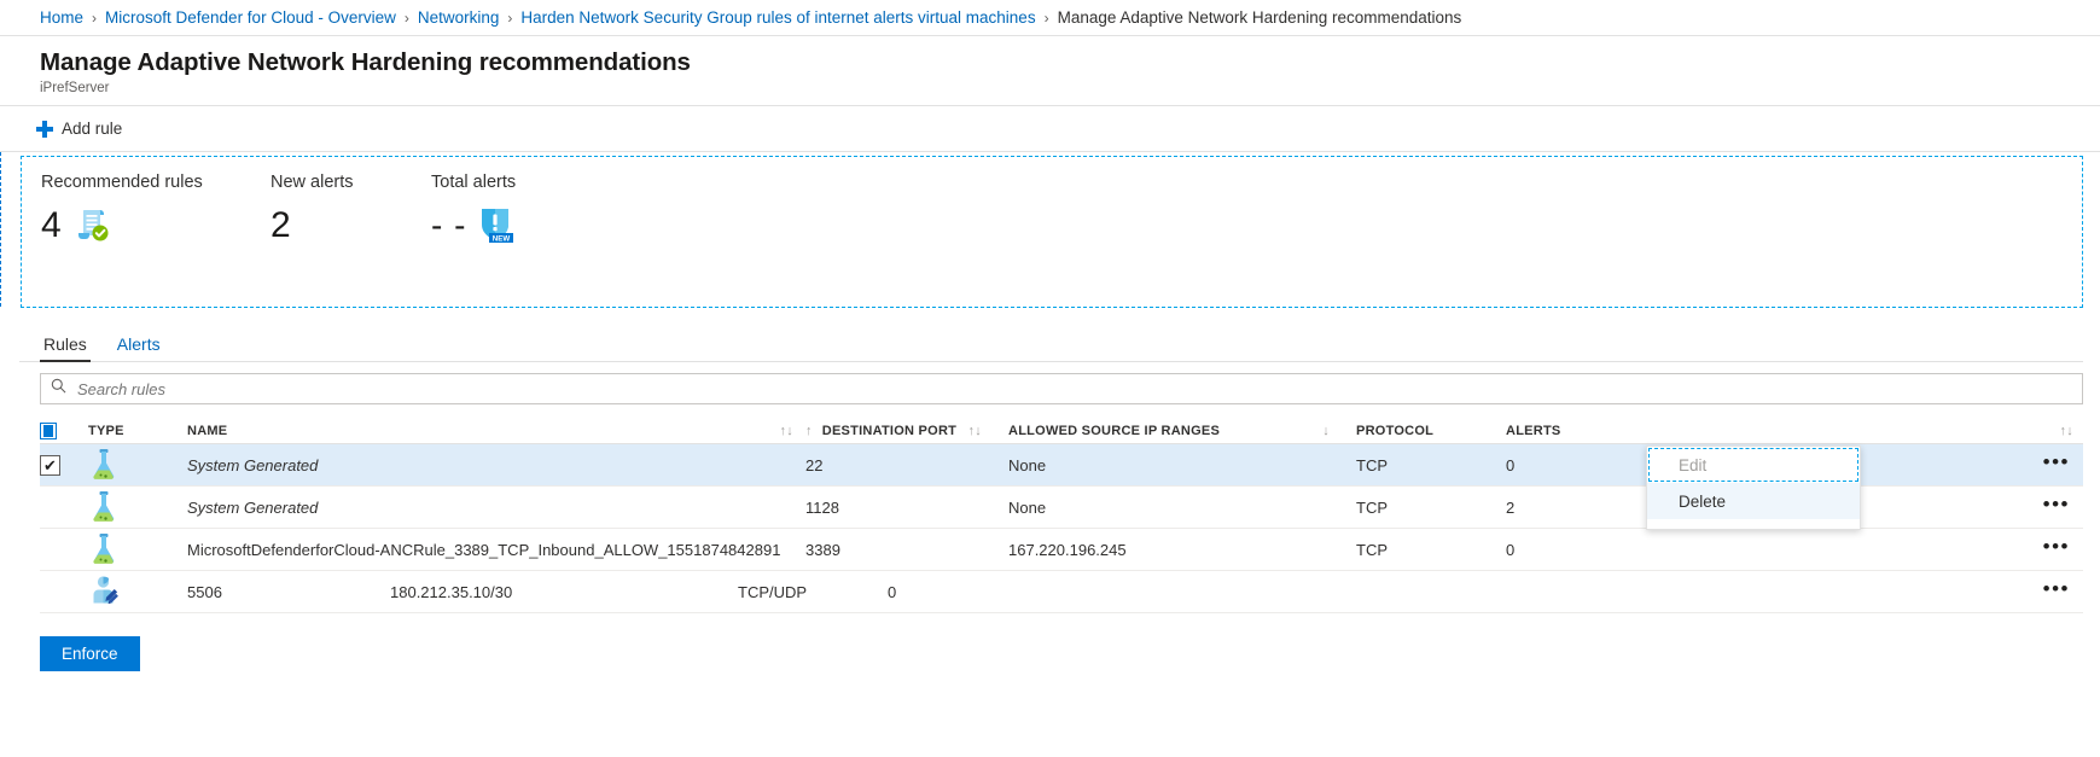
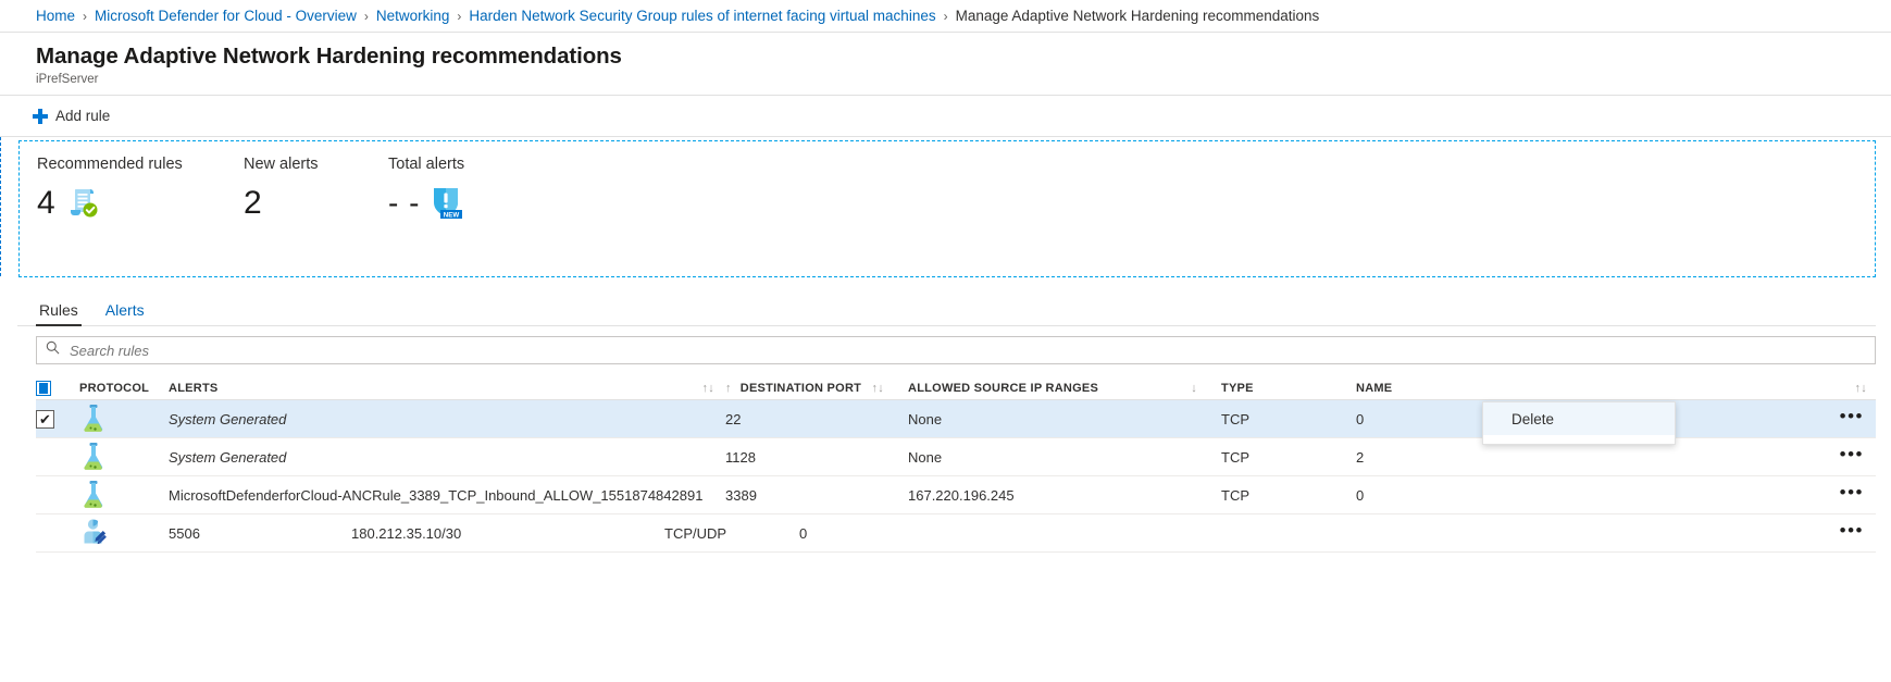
  Home
  ›
  Microsoft Defender for Cloud - Overview
  ›
  Networking
  ›
- Harden Network Security Group rules of internet alerts virtual machines
+ Harden Network Security Group rules of internet facing virtual machines
  ›
  Manage Adaptive Network Hardening recommendations
  Manage Adaptive Network Hardening recommendations
  iPrefServer
  Add rule
  Recommended rules
  4
  New alerts
  2
  Total alerts
  - -
  Rules
  Alerts
  Search rules
- TYPE
+ PROTOCOL
- NAME
+ ALERTS
  ↑↓
  ↑
  DESTINATION PORT
  ↑↓
  ALLOWED SOURCE IP RANGES
  ↓
- PROTOCOL
+ TYPE
- ALERTS
+ NAME
  ↑↓
  ✔
  System Generated
  22
  None
  TCP
  0
  •••
  System Generated
  1128
  None
  TCP
  2
  •••
  MicrosoftDefenderforCloud-ANCRule_3389_TCP_Inbound_ALLOW_1551874842891
  3389
  167.220.196.245
  TCP
  0
  •••
  5506
  180.212.35.10/30
  TCP/UDP
  0
  •••
- Edit
  Delete
- Enforce
